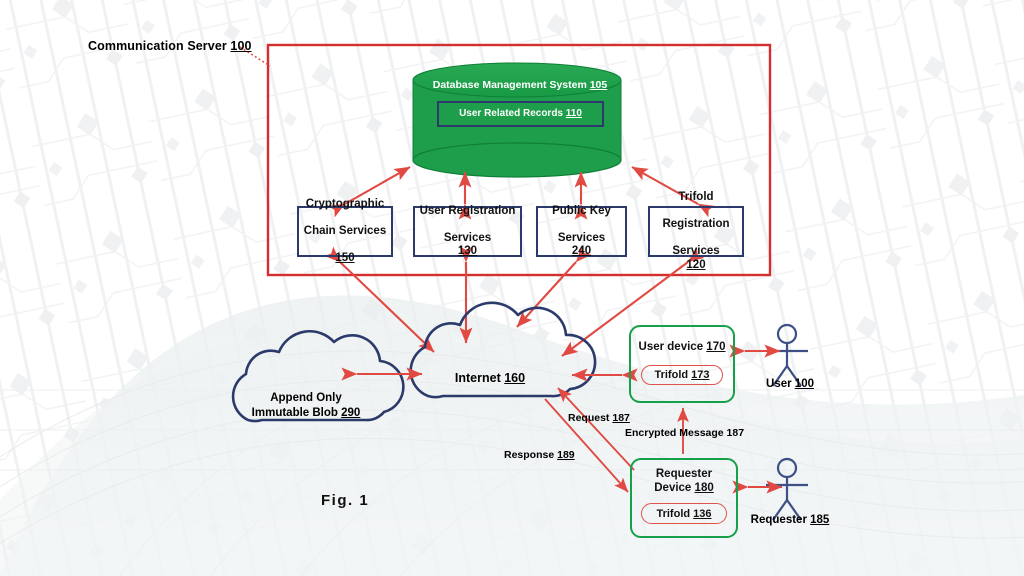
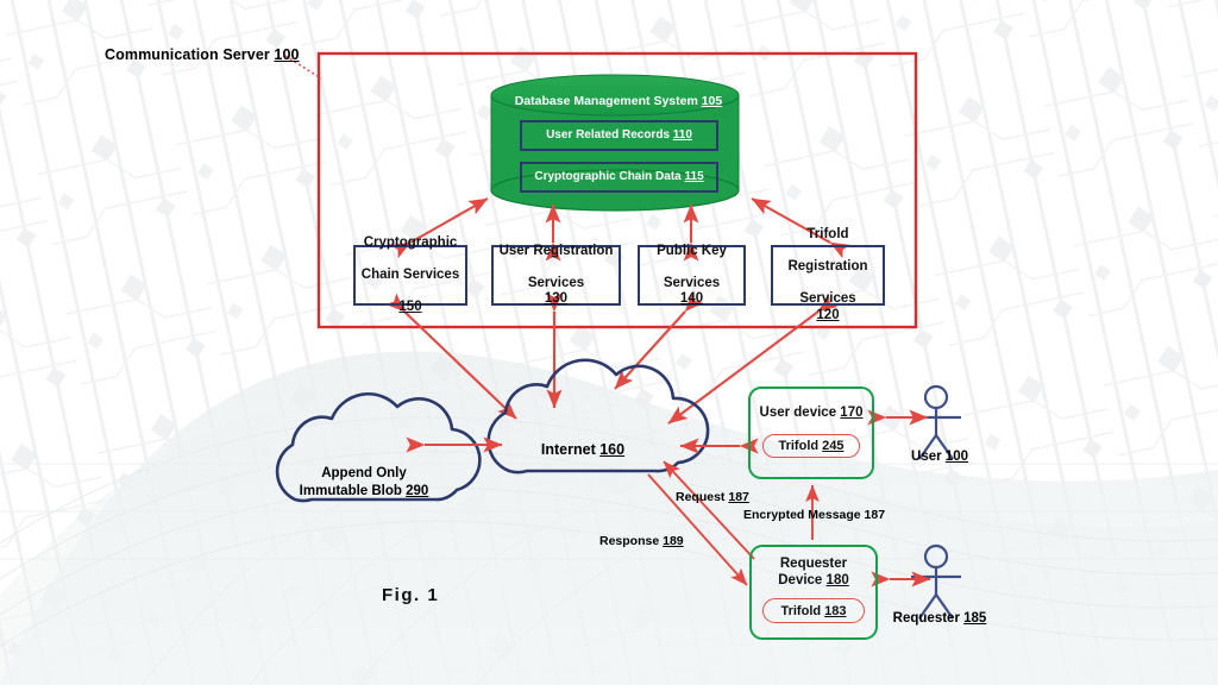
  Communication Server 100
  Database Management System 105
  User Related Records 110
+ Cryptographic Chain Data 115
  Cryptographic
  Chain Services
  150
  User Registration
  Services
  130
  Public Key
  Services
- 240
+ 140
  Trifold
  Registration
  Services
  120
  Append Only
  Immutable Blob 290
  Internet 160
  User device 170
- Trifold 173
+ Trifold 245
  Requester
  Device 180
- Trifold 136
+ Trifold 183
  User 100
  Requester 185
  Request 187
  Encrypted Message 187
  Response 189
  Fig. 1
